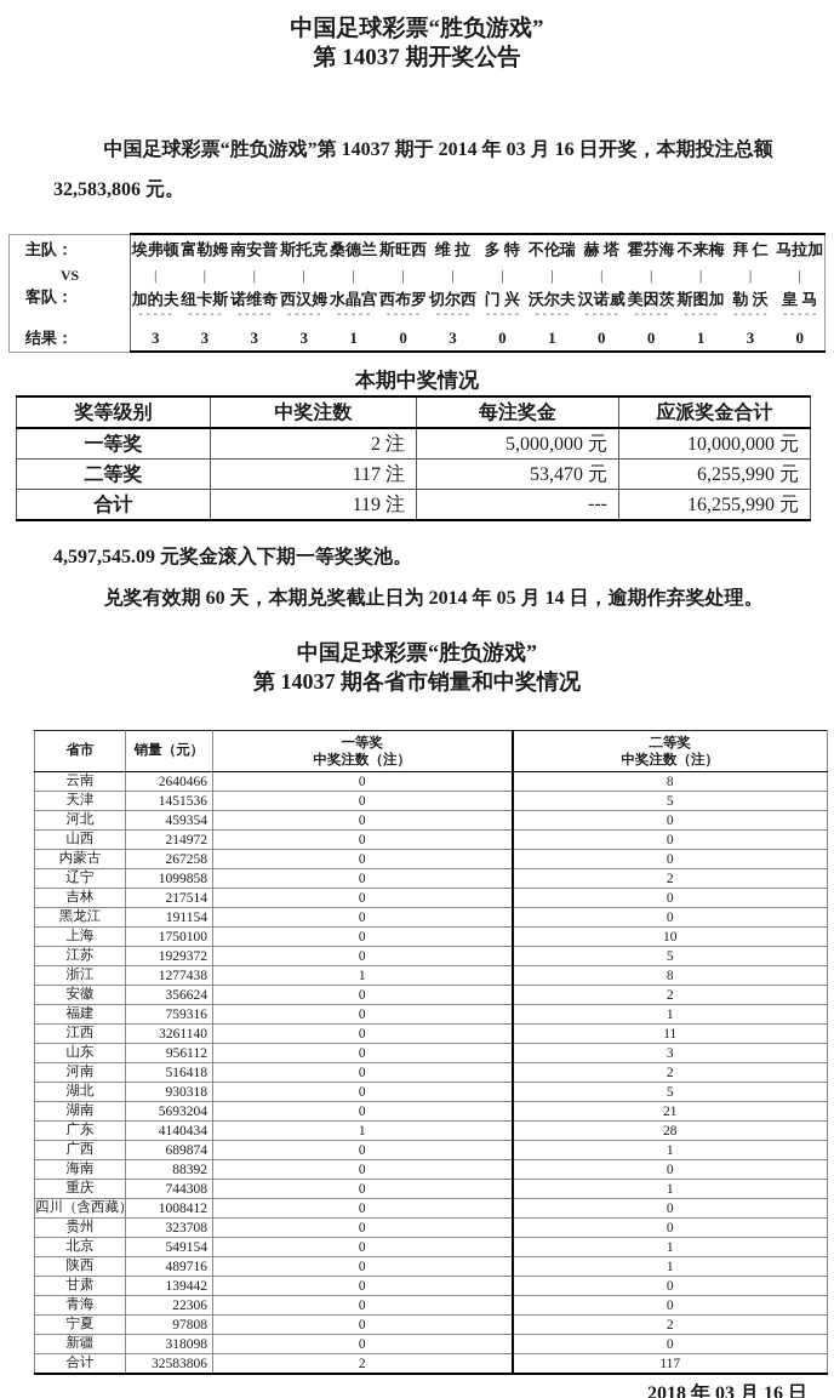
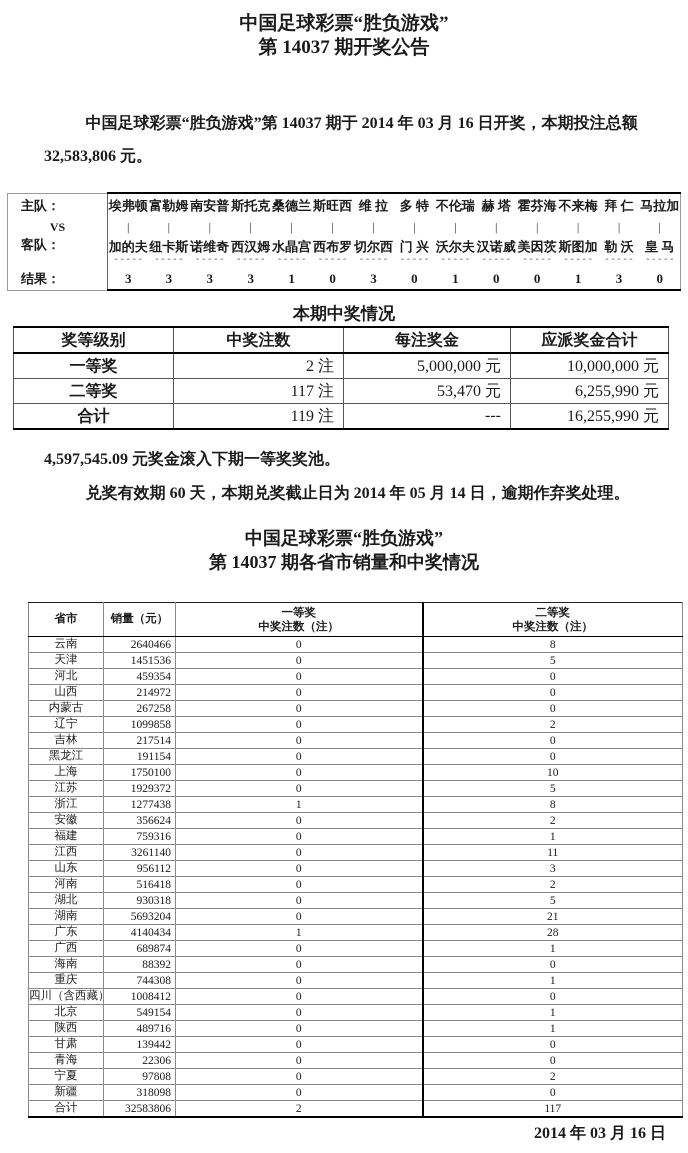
  中国足球彩票“胜负游戏”
  第 14037 期开奖公告
  中国足球彩票“胜负游戏”第 14037 期于 2014 年 03 月 16 日开奖，本期投注总额 32,583,806 元。
  主队：	埃弗顿	富勒姆	南安普	斯托克	桑德兰	斯旺西	维 拉	多 特	不伦瑞	赫 塔	霍芬海	不来梅	拜 仁	马拉加
  VS	|	|	|	|	|	|	|	|	|	|	|	|	|	|
  客队：	加的夫-----	纽卡斯-----	诺维奇-----	西汉姆-----	水晶宫-----	西布罗-----	切尔西-----	门 兴-----	沃尔夫-----	汉诺威-----	美因茨-----	斯图加-----	勒 沃-----	皇 马-----
  结果：	3	3	3	3	1	0	3	0	1	0	0	1	3	0
  本期中奖情况
  奖等级别	中奖注数	每注奖金	应派奖金合计
  一等奖	2 注	5,000,000 元	10,000,000 元
  二等奖	117 注	53,470 元	6,255,990 元
  合计	119 注	---	16,255,990 元
  4,597,545.09 元奖金滚入下期一等奖奖池。
  兑奖有效期 60 天，本期兑奖截止日为 2014 年 05 月 14 日，逾期作弃奖处理。
  中国足球彩票“胜负游戏”
  第 14037 期各省市销量和中奖情况
  省市	销量（元）	一等奖 中奖注数（注）	二等奖 中奖注数（注）
  云南	2640466	0	8
  天津	1451536	0	5
  河北	459354	0	0
  山西	214972	0	0
  内蒙古	267258	0	0
  辽宁	1099858	0	2
  吉林	217514	0	0
  黑龙江	191154	0	0
  上海	1750100	0	10
  江苏	1929372	0	5
  浙江	1277438	1	8
  安徽	356624	0	2
  福建	759316	0	1
  江西	3261140	0	11
  山东	956112	0	3
  河南	516418	0	2
  湖北	930318	0	5
  湖南	5693204	0	21
  广东	4140434	1	28
  广西	689874	0	1
  海南	88392	0	0
  重庆	744308	0	1
  四川（含西藏）	1008412	0	0
- 贵州	323708	0	0
  北京	549154	0	1
  陕西	489716	0	1
  甘肃	139442	0	0
  青海	22306	0	0
  宁夏	97808	0	2
  新疆	318098	0	0
  合计	32583806	2	117
- 2018 年 03 月 16 日
+ 2014 年 03 月 16 日
